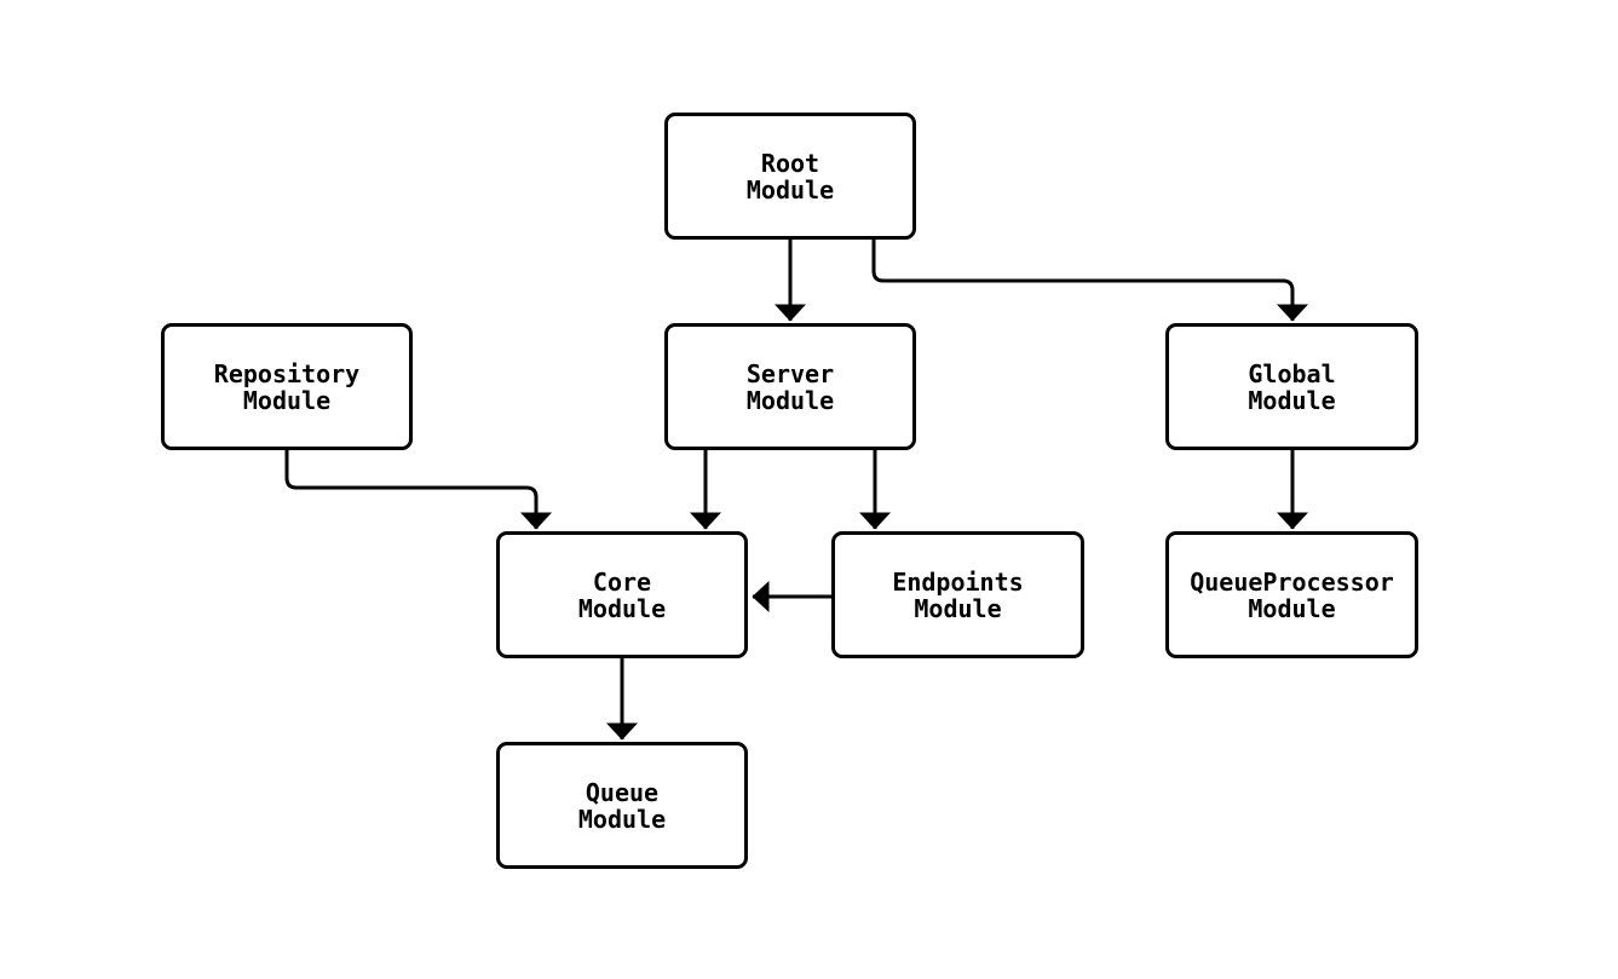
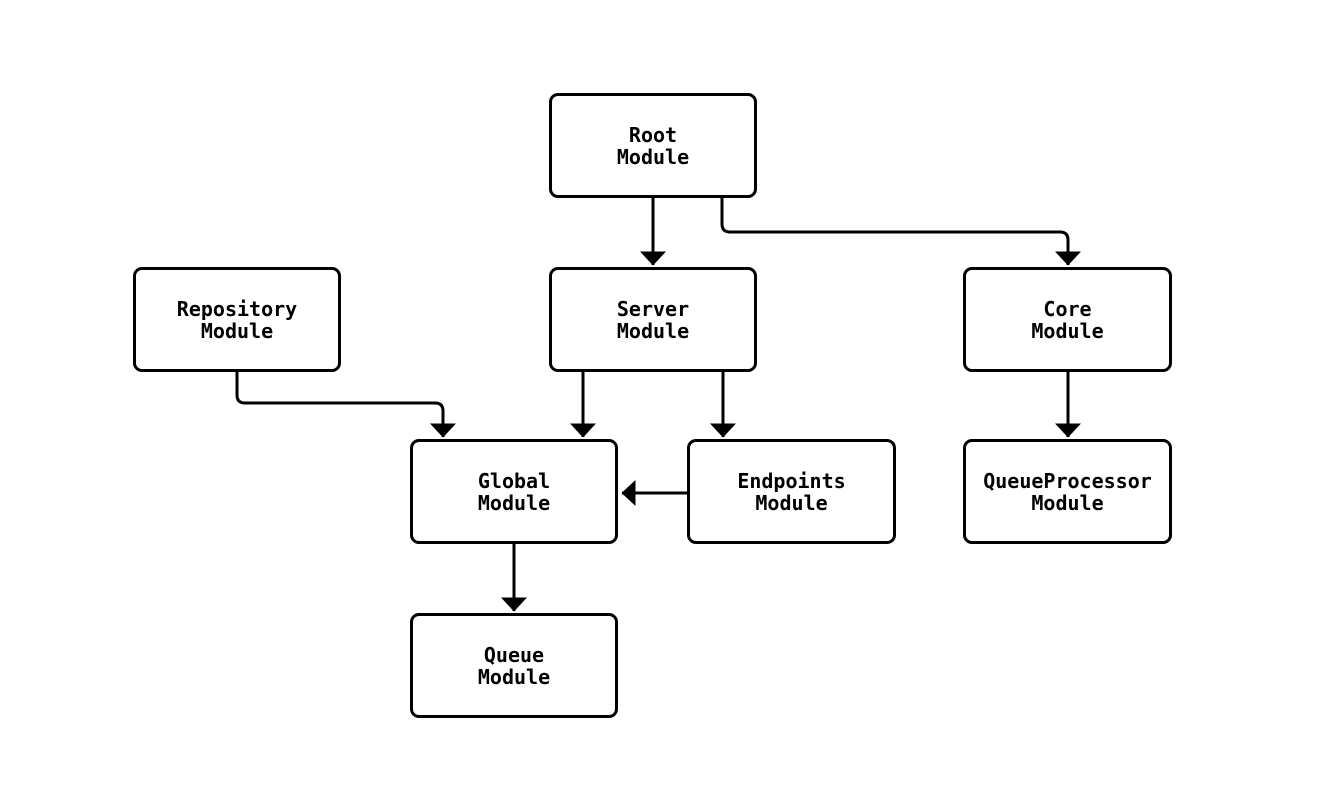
  Root
  Module
  Repository
  Module
  Server
  Module
- Global
+ Core
  Module
- Core
+ Global
  Module
  Endpoints
  Module
  QueueProcessor
  Module
  Queue
  Module
